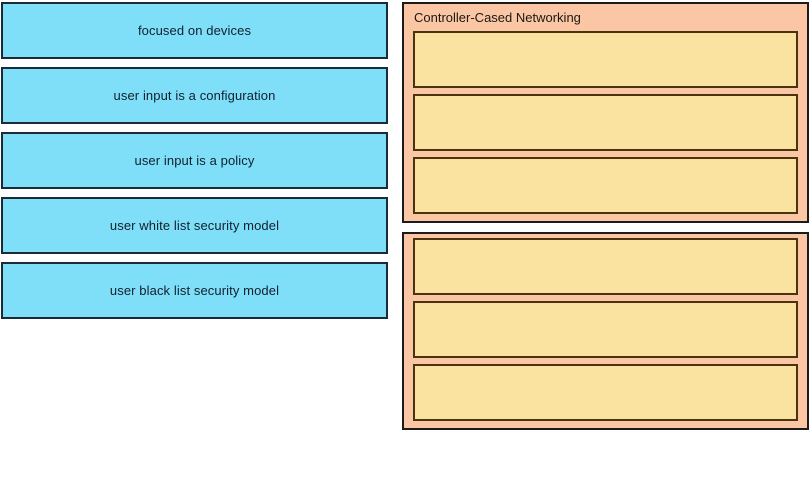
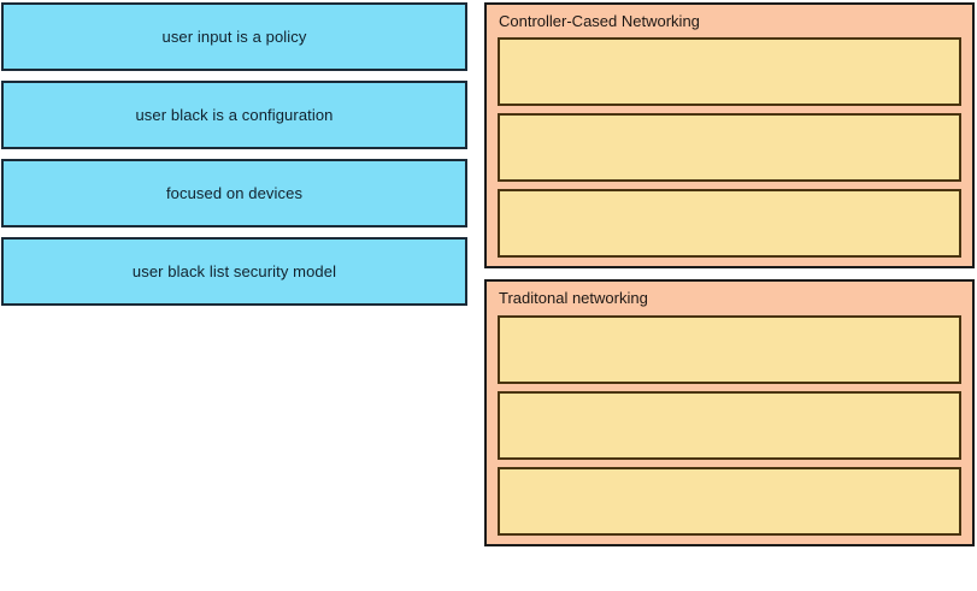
- focused on devices
+ user input is a policy
- user input is a configuration
+ user black is a configuration
- user input is a policy
+ focused on devices
- user white list security model
  user black list security model
  Controller-Cased Networking
+ Traditonal networking
